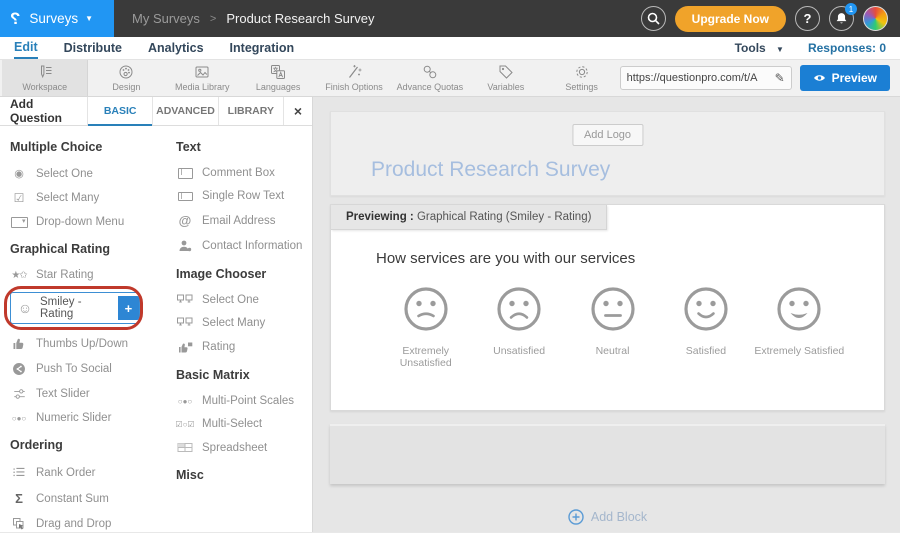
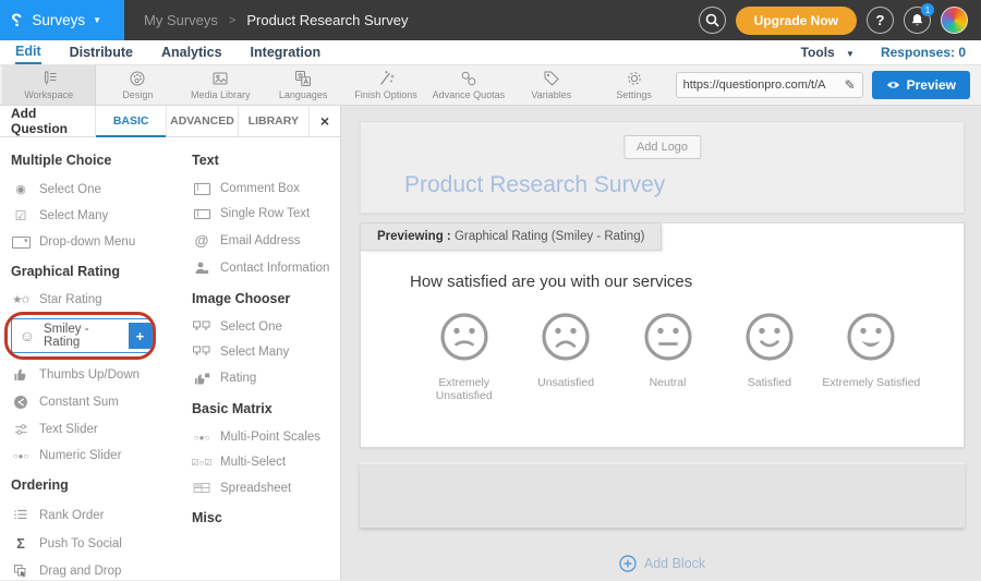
  Surveys
  ▼
  My Surveys
  >
  Product Research Survey
  Upgrade Now
  ?
  1
  Edit
  Distribute
  Analytics
  Integration
  Tools ▼
  Responses: 0
  Workspace
  Design
  Media Library
  Languages
  Finish Options
  Advance Quotas
  Variables
  Settings
  https://questionpro.com/t/A
  ✎
  Preview
  Add Question
  BASIC
  ADVANCED
  LIBRARY
  ×
  Multiple Choice
  ◉
  Select One
  ☑
  Select Many
  Drop-down Menu
  Graphical Rating
  ★✩
  Star Rating
  ☺
  Smiley - Rating
  +
  Thumbs Up/Down
- Push To Social
+ Constant Sum
  Text Slider
  ○●○
  Numeric Slider
  Ordering
  ⁝☰
  Rank Order
  Σ
- Constant Sum
+ Push To Social
  Drag and Drop
  Text
  Comment Box
  Single Row Text
  @
  Email Address
  Contact Information
  Image Chooser
  Select One
  Select Many
  Rating
  Basic Matrix
  ○●○
  Multi-Point Scales
  ☑○☑
  Multi-Select
  Spreadsheet
  Misc
  Add Logo
  Product Research Survey
  Previewing : Graphical Rating (Smiley - Rating)
- How services are you with our services
+ How satisfied are you with our services
  Extremely Unsatisfied
  Unsatisfied
  Neutral
  Satisfied
  Extremely Satisfied
  Add Block
